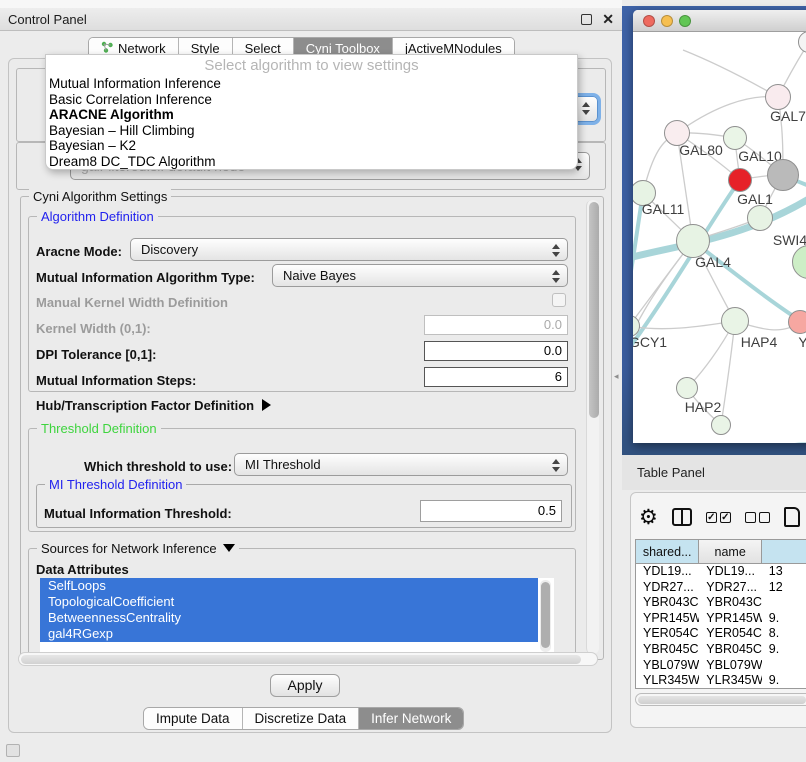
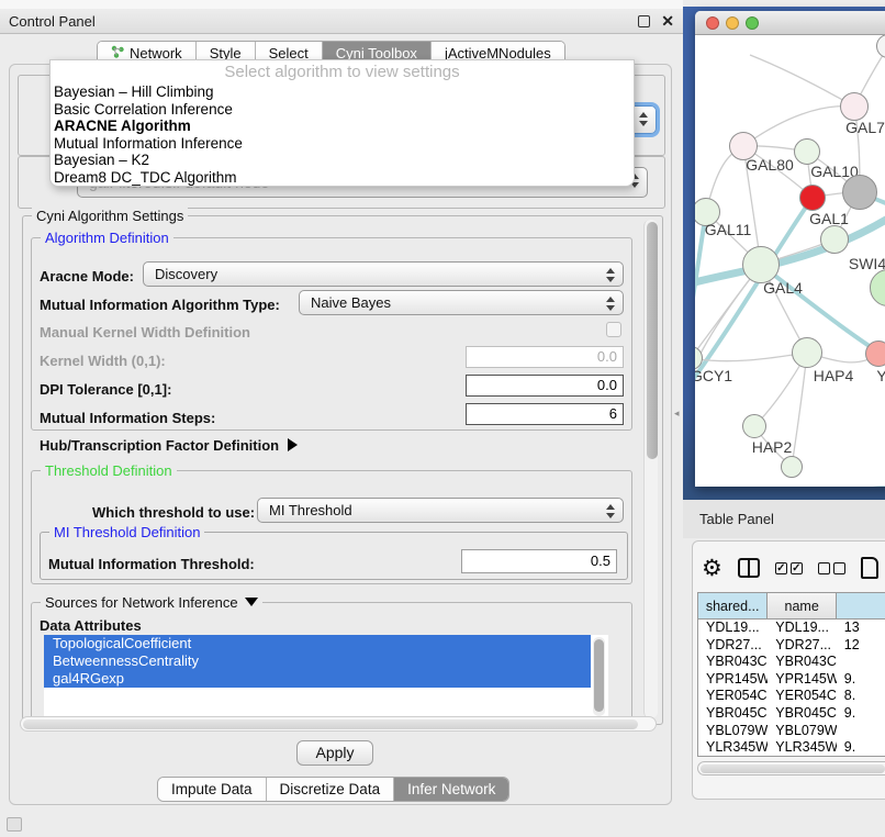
  Control Panel
  ✕
  Network
  Style
  Select
  Cyni Toolbox
  jActiveMNodules
  Select algorithm to view settings
- Mutual Information Inference
+ Bayesian – Hill Climbing
  Basic Correlation Inference
  ARACNE Algorithm
- Bayesian – Hill Climbing
+ Mutual Information Inference
  Bayesian – K2
  Dream8 DC_TDC Algorithm
  Cyni Algorithm Settings
  Algorithm Definition
  Aracne Mode:
  Discovery
  Mutual Information Algorithm Type:
  Naive Bayes
  Manual Kernel Width Definition
  Kernel Width (0,1):
  0.0
  DPI Tolerance [0,1]:
  0.0
  Mutual Information Steps:
  6
  Hub/Transcription Factor Definition
  Threshold Definition
  Which threshold to use:
  MI Threshold
  MI Threshold Definition
  Mutual Information Threshold:
  0.5
  Sources for Network Inference
  Data Attributes
- SelfLoops
  TopologicalCoefficient
  BetweennessCentrality
  gal4RGexp
  Apply
  Impute Data
  Discretize Data
  Infer Network
  ◂
  GAL7
  GAL80
  GAL10
  GAL1
  GAL11
  SWI4
  GAL4
  GCY1
  HAP4
  Y
  HAP2
  Table Panel
  ⚙
  ✓
  ✓
  shared...
  name
  YDL19...
  YDL19...
  13
  YDR27...
  YDR27...
  12
  YBR043C
  YBR043C
  YPR145W
  YPR145W
  9.
  YER054C
  YER054C
  8.
  YBR045C
  YBR045C
  9.
  YBL079W
  YBL079W
  YLR345W
  YLR345W
  9.
